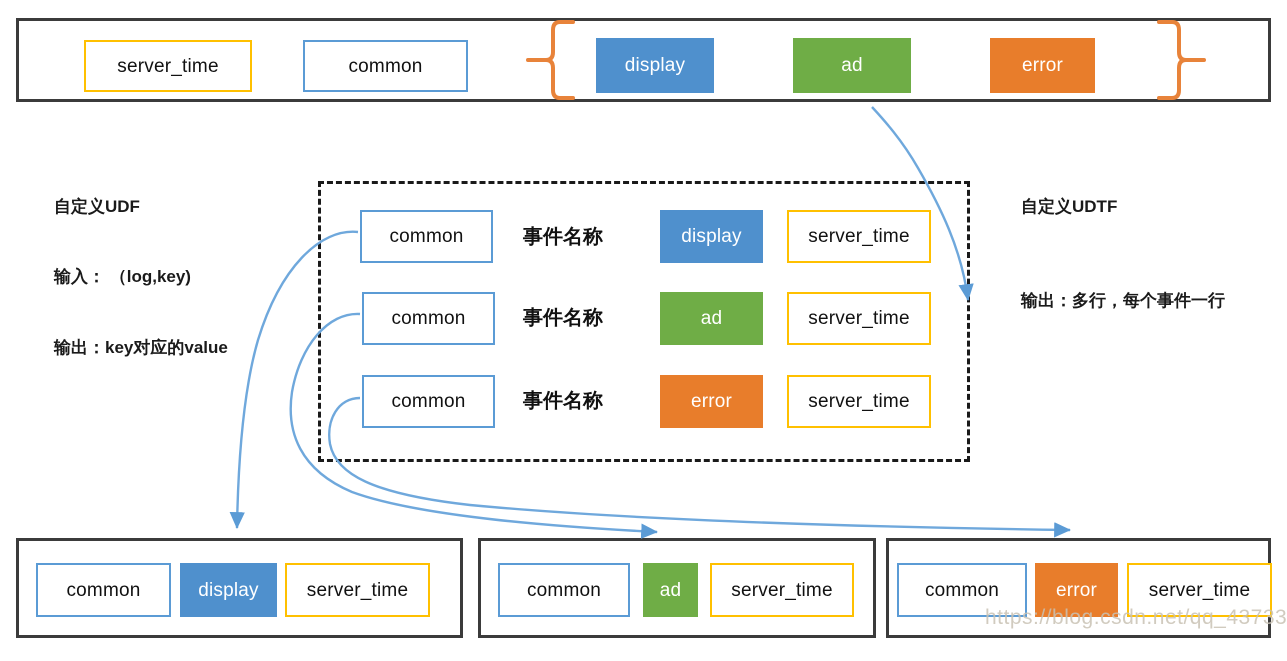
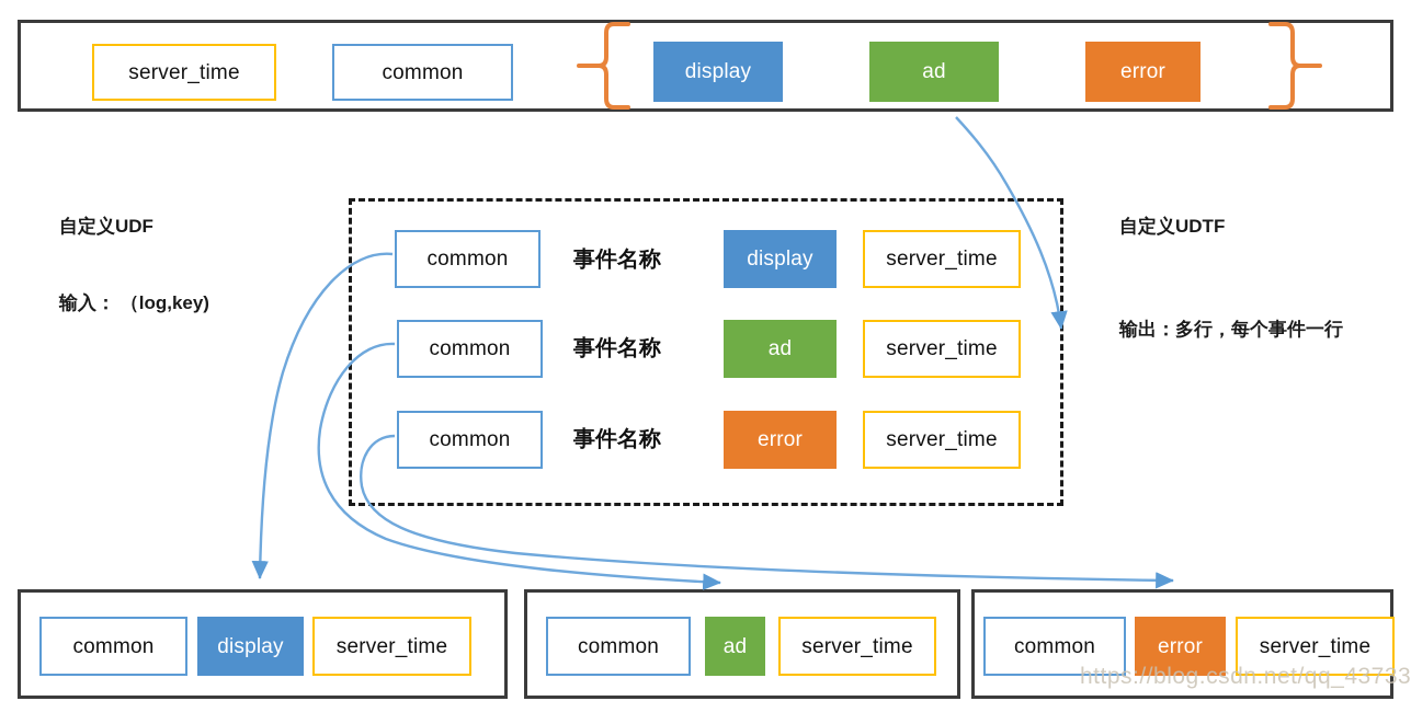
  server_time
  common
  display
  ad
  error
  common
  事件名称
  display
  server_time
  common
  事件名称
  ad
  server_time
  common
  事件名称
  error
  server_time
  自定义UDF
  输入： （log,key)
- 输出：key对应的value
  自定义UDTF
  输出：多行，每个事件一行
  common
  display
  server_time
  common
  ad
  server_time
  common
  error
  server_time
  https://blog.csdn.net/qq_43733
